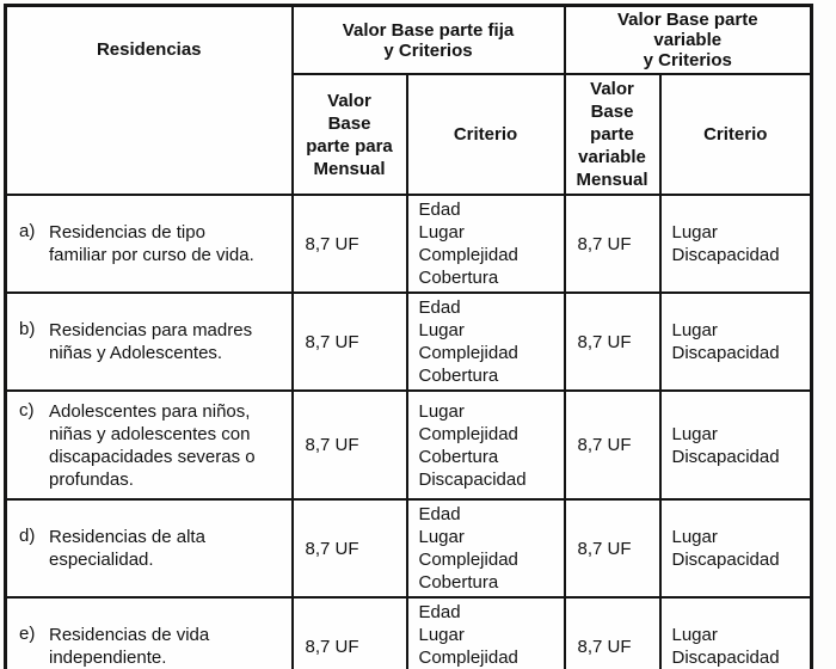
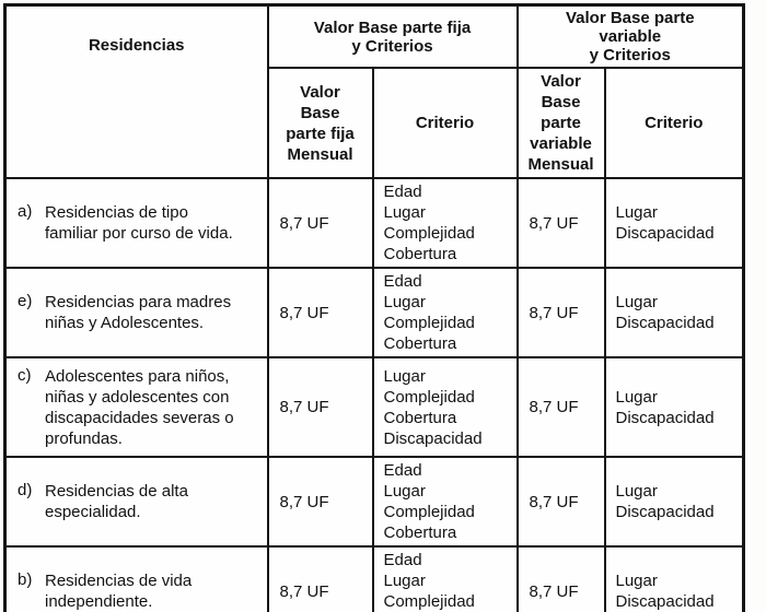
  Residencias	Valor Base parte fija y Criterios	Valor Base parte variable y Criterios
- Valor Base parte para Mensual	Criterio	Valor Base parte variable Mensual	Criterio
+ Valor Base parte fija Mensual	Criterio	Valor Base parte variable Mensual	Criterio
  a) Residencias de tipo familiar por curso de vida.	8,7 UF	Edad Lugar Complejidad Cobertura	8,7 UF	Lugar Discapacidad
- b) Residencias para madres niñas y Adolescentes.	8,7 UF	Edad Lugar Complejidad Cobertura	8,7 UF	Lugar Discapacidad
+ e) Residencias para madres niñas y Adolescentes.	8,7 UF	Edad Lugar Complejidad Cobertura	8,7 UF	Lugar Discapacidad
  c) Adolescentes para niños, niñas y adolescentes con discapacidades severas o profundas.	8,7 UF	Lugar Complejidad Cobertura Discapacidad	8,7 UF	Lugar Discapacidad
  d) Residencias de alta especialidad.	8,7 UF	Edad Lugar Complejidad Cobertura	8,7 UF	Lugar Discapacidad
- e) Residencias de vida independiente.	8,7 UF	Edad Lugar Complejidad	8,7 UF	Lugar Discapacidad
+ b) Residencias de vida independiente.	8,7 UF	Edad Lugar Complejidad	8,7 UF	Lugar Discapacidad
